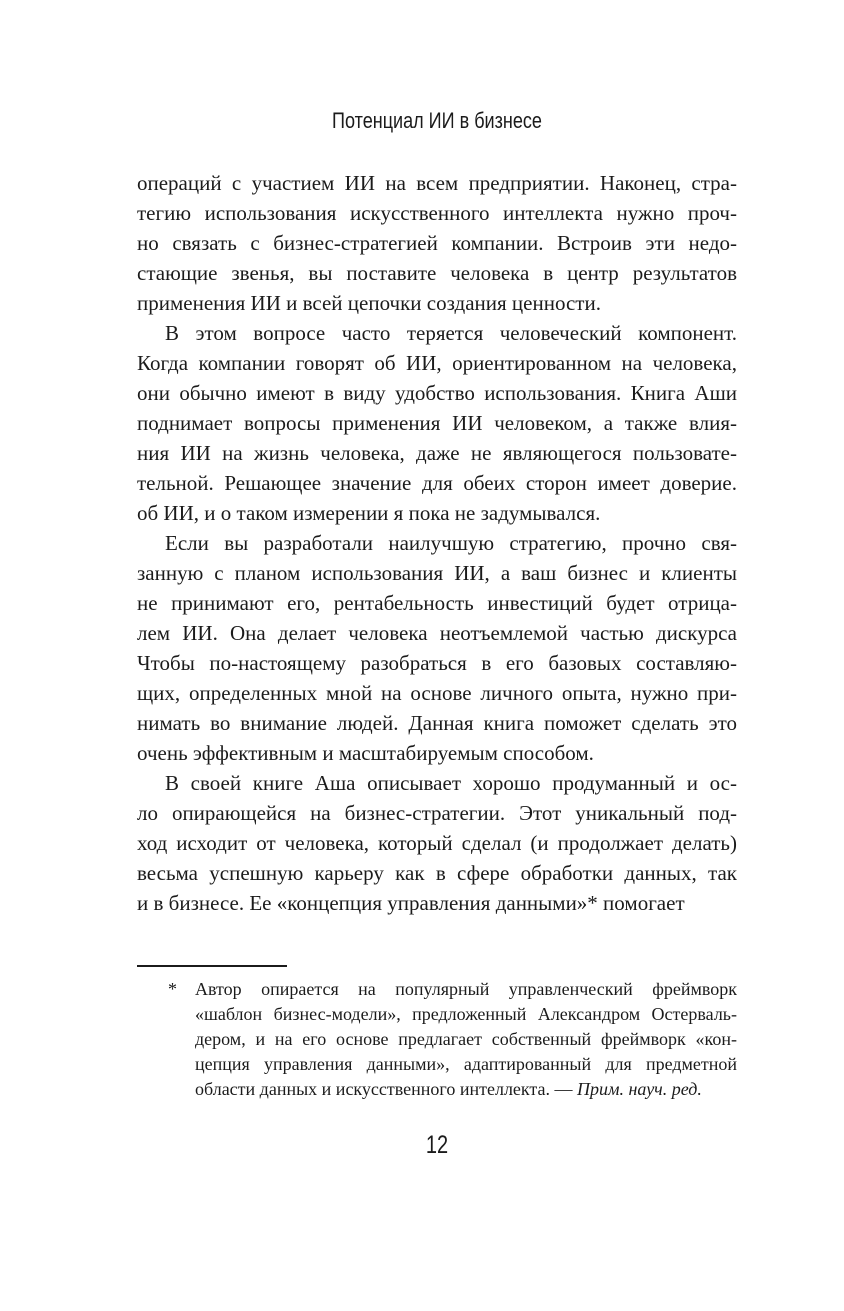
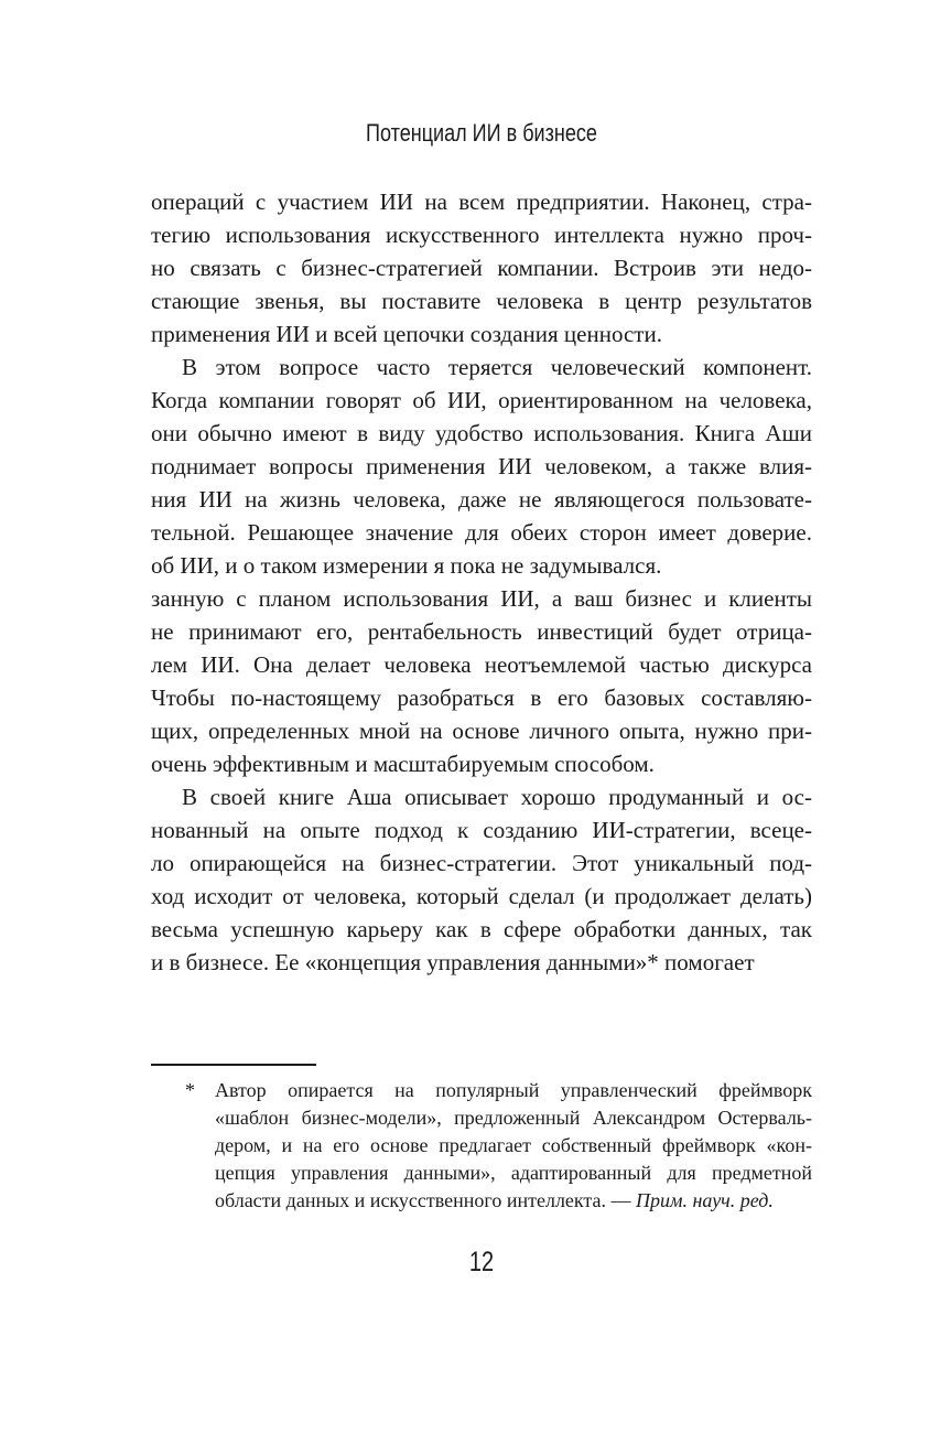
  Потенциал ИИ в бизнесе
  операций с участием ИИ на всем предприятии. Наконец, стра-
  тегию использования искусственного интеллекта нужно проч-
  но связать с бизнес-стратегией компании. Встроив эти недо-
  стающие звенья, вы поставите человека в центр результатов
  применения ИИ и всей цепочки создания ценности.
  В этом вопросе часто теряется человеческий компонент.
  Когда компании говорят об ИИ, ориентированном на человека,
  они обычно имеют в виду удобство использования. Книга Аши
  поднимает вопросы применения ИИ человеком, а также влия-
  ния ИИ на жизнь человека, даже не являющегося пользовате-
  тельной. Решающее значение для обеих сторон имеет доверие.
  об ИИ, и о таком измерении я пока не задумывался.
- Если вы разработали наилучшую стратегию, прочно свя-
  занную с планом использования ИИ, а ваш бизнес и клиенты
  не принимают его, рентабельность инвестиций будет отрица-
  лем ИИ. Она делает человека неотъемлемой частью дискурса
  Чтобы по-настоящему разобраться в его базовых составляю-
  щих, определенных мной на основе личного опыта, нужно при-
- нимать во внимание людей. Данная книга поможет сделать это
  очень эффективным и масштабируемым способом.
  В своей книге Аша описывает хорошо продуманный и ос-
+ нованный на опыте подход к созданию ИИ-стратегии, всеце-
  ло опирающейся на бизнес-стратегии. Этот уникальный под-
  ход исходит от человека, который сделал (и продолжает делать)
  весьма успешную карьеру как в сфере обработки данных, так
  и в бизнесе. Ее «концепция управления данными»* помогает
  *
  Автор опирается на популярный управленческий фреймворк
  «шаблон бизнес-модели», предложенный Александром Остерваль-
  дером, и на его основе предлагает собственный фреймворк «кон-
  цепция управления данными», адаптированный для предметной
  области данных и искусственного интеллекта. — Прим. науч. ред.
  12
